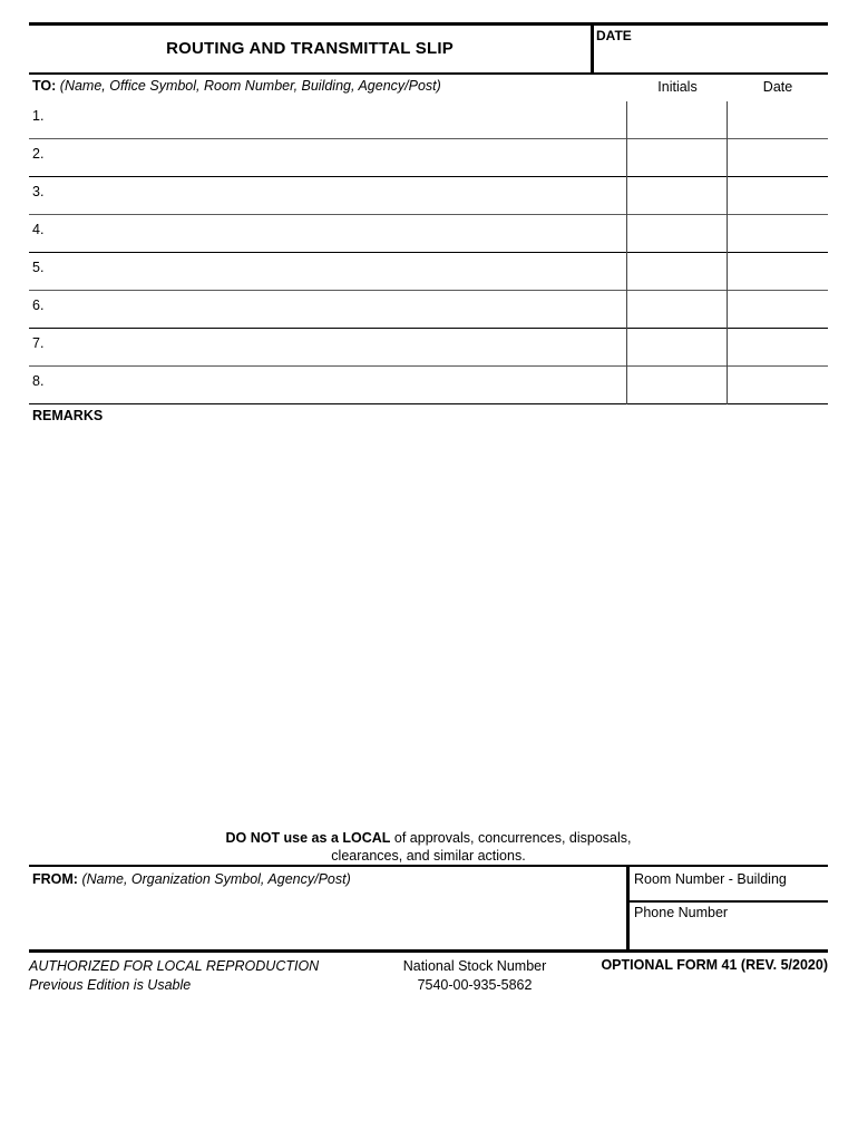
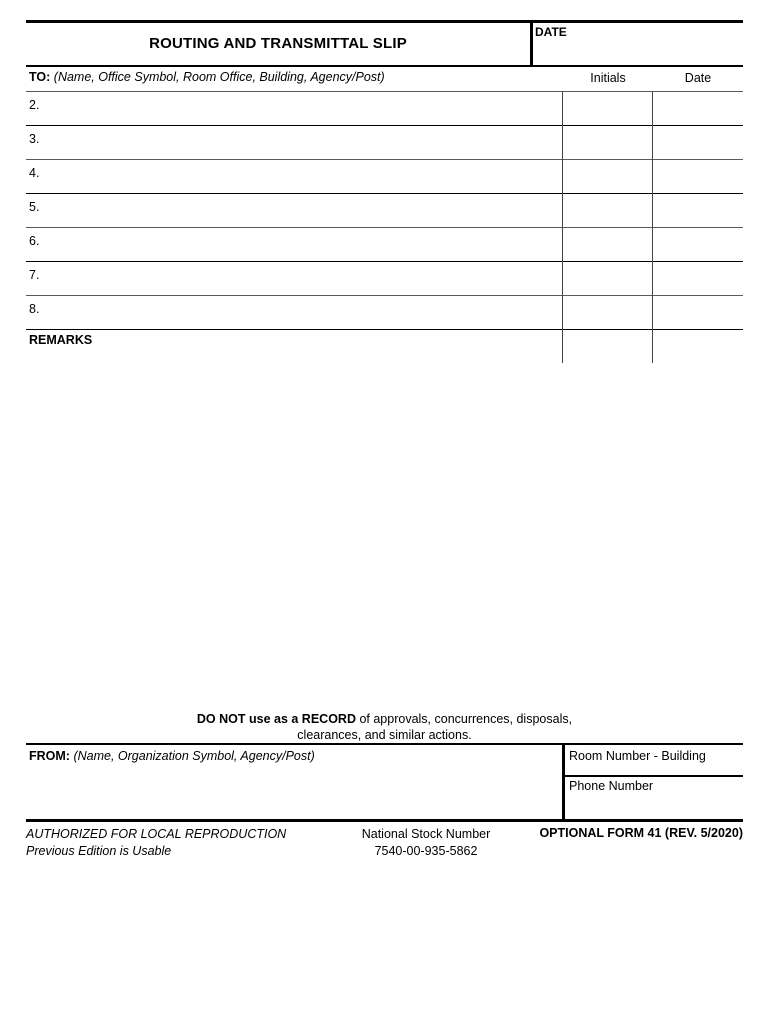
  ROUTING AND TRANSMITTAL SLIP
  DATE
- TO: (Name, Office Symbol, Room Number, Building, Agency/Post)
+ TO: (Name, Office Symbol, Room Office, Building, Agency/Post)
  Initials
  Date
- 1.
  2.
  3.
  4.
  5.
  6.
  7.
  8.
  REMARKS
- DO NOT use as a LOCAL of approvals, concurrences, disposals,
+ DO NOT use as a RECORD of approvals, concurrences, disposals,
  clearances, and similar actions.
  FROM: (Name, Organization Symbol, Agency/Post)
  Room Number - Building
  Phone Number
  AUTHORIZED FOR LOCAL REPRODUCTION
  Previous Edition is Usable
  National Stock Number
  7540-00-935-5862
  OPTIONAL FORM 41 (REV. 5/2020)
